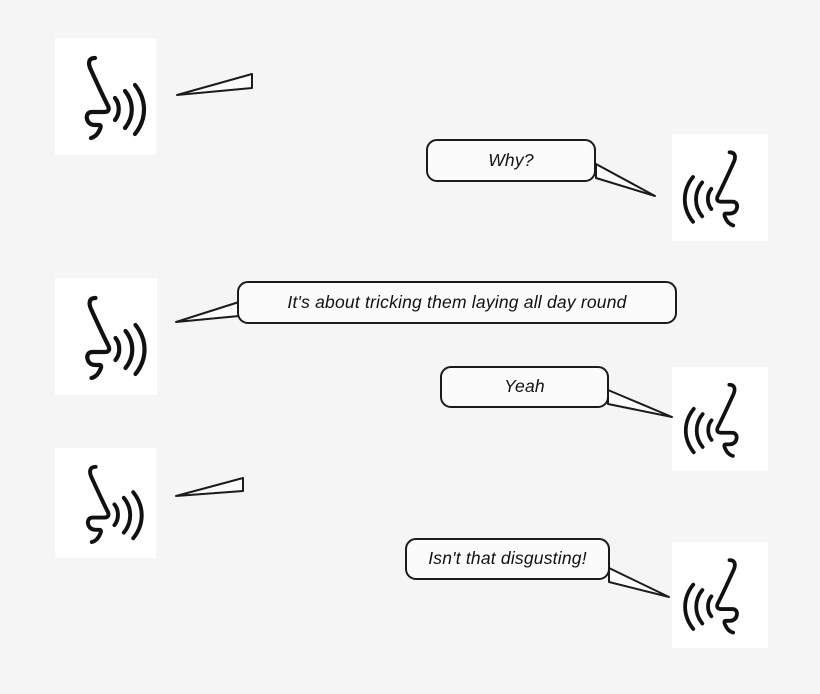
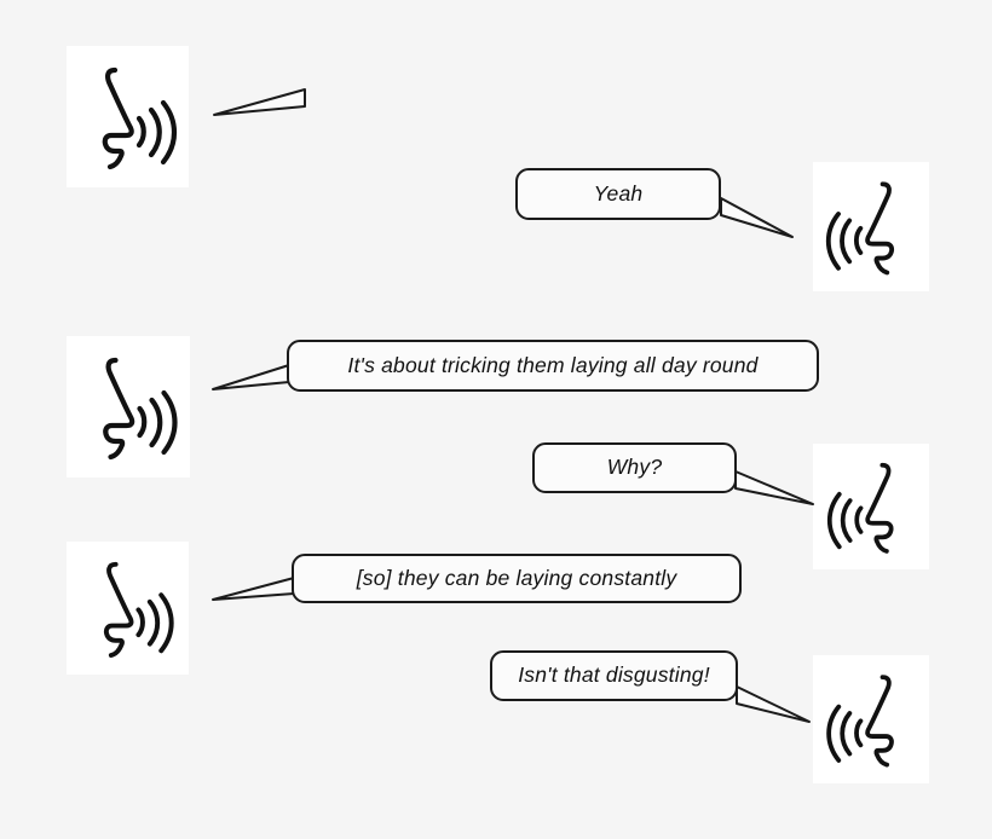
- Why?
+ Yeah
  It's about tricking them laying all day round
- Yeah
+ Why?
+ [so] they can be laying constantly
  Isn't that disgusting!
